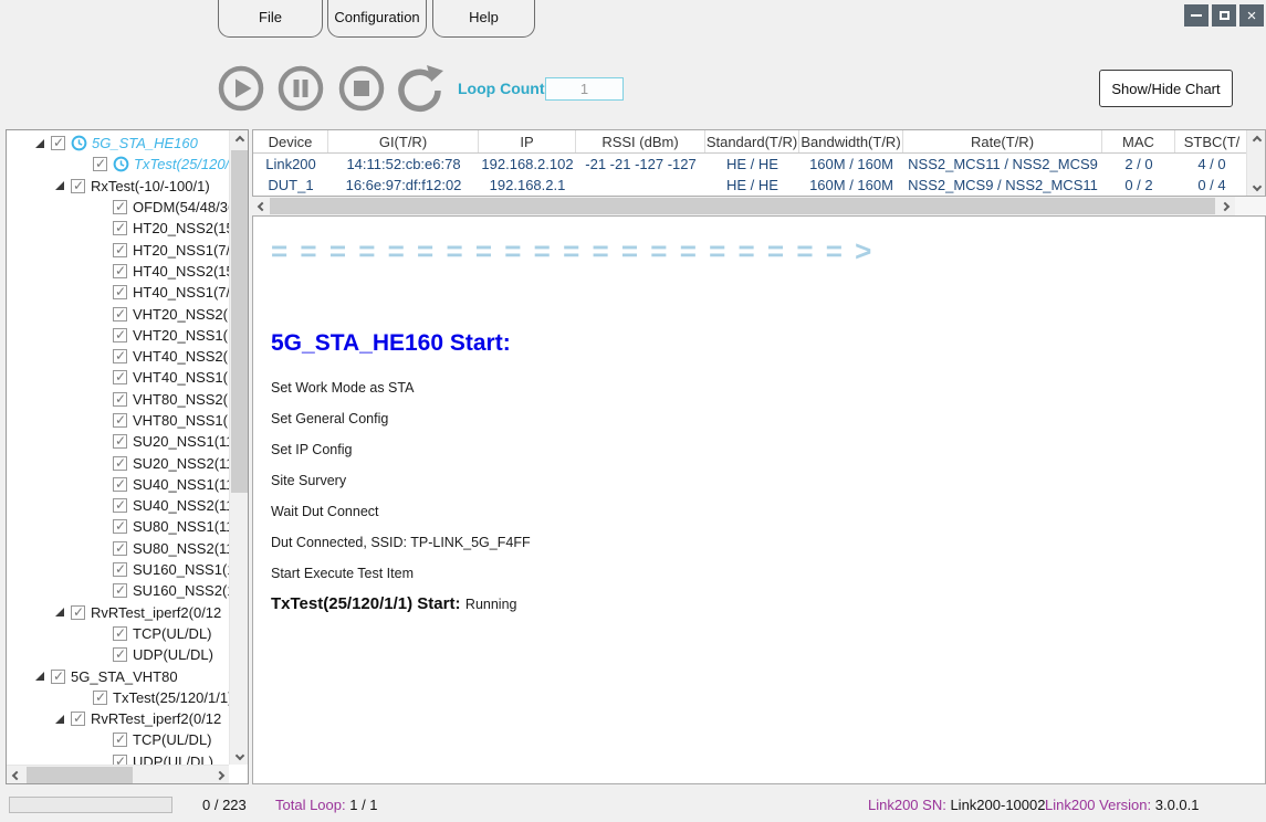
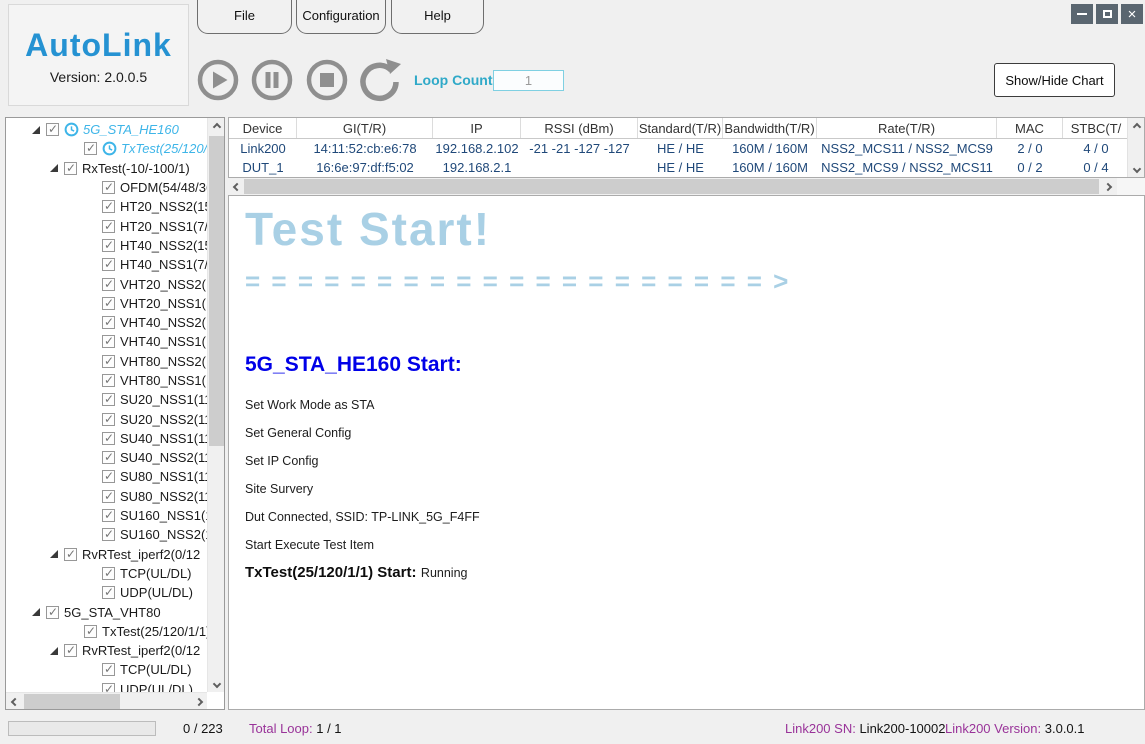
+ AutoLink
+ Version: 2.0.0.5
  File
  Configuration
  Help
  ×
  Loop Count
  1
  Show/Hide Chart
  5G_STA_HE160
  TxTest(25/120/
  RxTest(-10/-100/1)
  OFDM(54/48/3
  HT20_NSS2(1
  HT20_NSS1(7
  HT40_NSS2(1
  HT40_NSS1(7
  VHT20_NSS2(
  VHT20_NSS1(
  VHT40_NSS2(
  VHT40_NSS1(
  VHT80_NSS2(
  VHT80_NSS1(
  SU20_NSS1(1
  SU20_NSS2(1
  SU40_NSS1(1
  SU40_NSS2(1
  SU80_NSS1(1
  SU80_NSS2(1
  SU160_NSS1(
  SU160_NSS2(
  RvRTest_iperf2(0/12
  TCP(UL/DL)
  UDP(UL/DL)
  5G_STA_VHT80
  TxTest(25/120/1/1
  RvRTest_iperf2(0/12
  TCP(UL/DL)
  UDP(UL/DL)
  Device
  GI(T/R)
  IP
  RSSI (dBm)
  Standard(T/R)
  Bandwidth(T/R)
  Rate(T/R)
  MAC
  STBC(T/
  Link200
  14:11:52:cb:e6:78
  192.168.2.102
  -21 -21 -127 -127
  HE / HE
  160M / 160M
  NSS2_MCS11 / NSS2_MCS9
  2 / 0
  4 / 0
  DUT_1
- 16:6e:97:df:f12:02
+ 16:6e:97:df:f5:02
  192.168.2.1
  HE / HE
  160M / 160M
  NSS2_MCS9 / NSS2_MCS11
  0 / 2
  0 / 4
+ Test Start!
  = = = = = = = = = = = = = = = = = = = = >
  5G_STA_HE160 Start:
  Set Work Mode as STA
  Set General Config
  Set IP Config
  Site Survery
- Wait Dut Connect
  Dut Connected, SSID: TP-LINK_5G_F4FF
  Start Execute Test Item
  TxTest(25/120/1/1) Start: Running
  0 / 223
  Total Loop: 1 / 1
  Link200 SN: Link200-10002
  Link200 Version: 3.0.0.1
